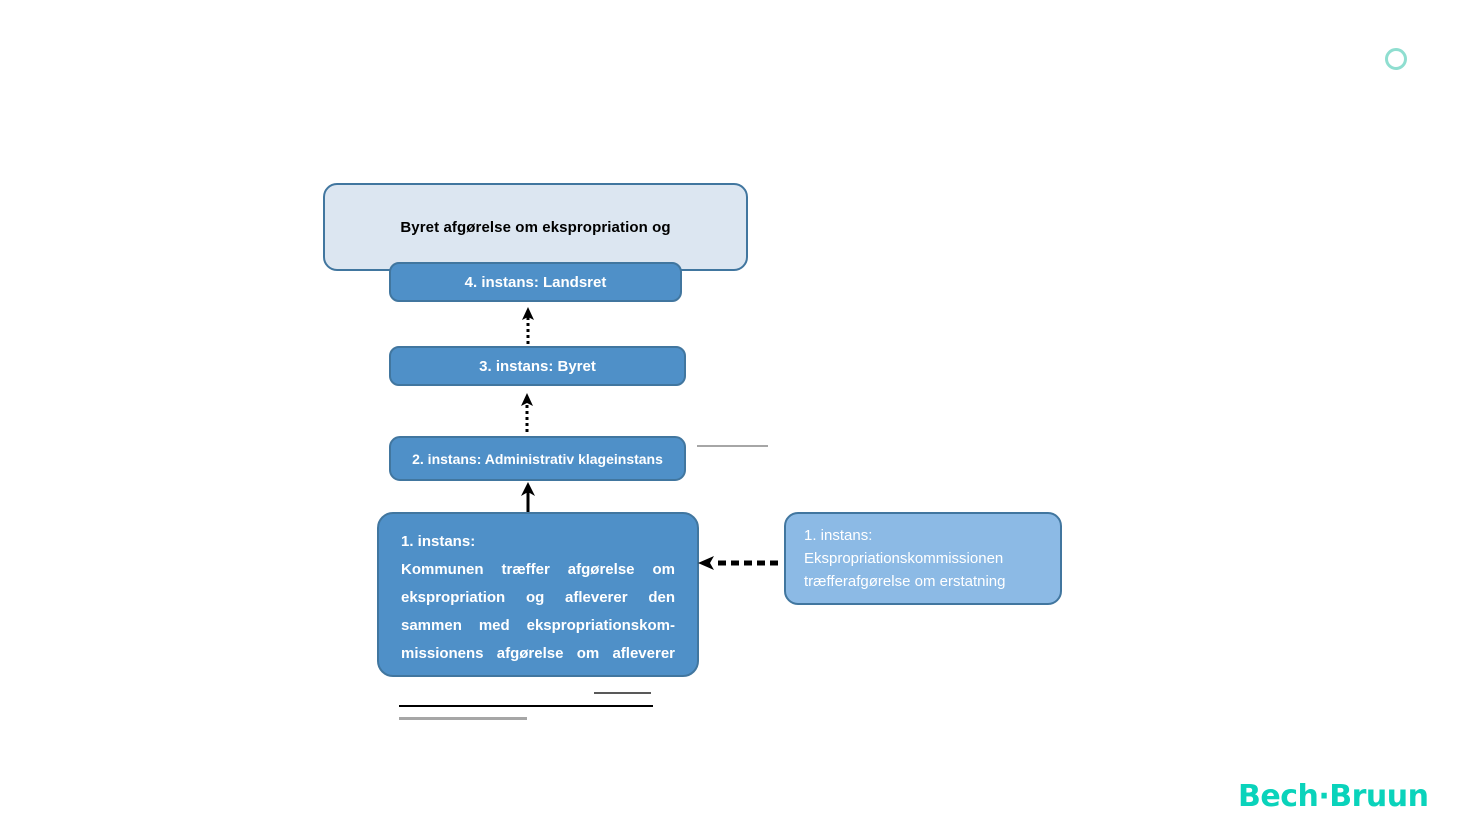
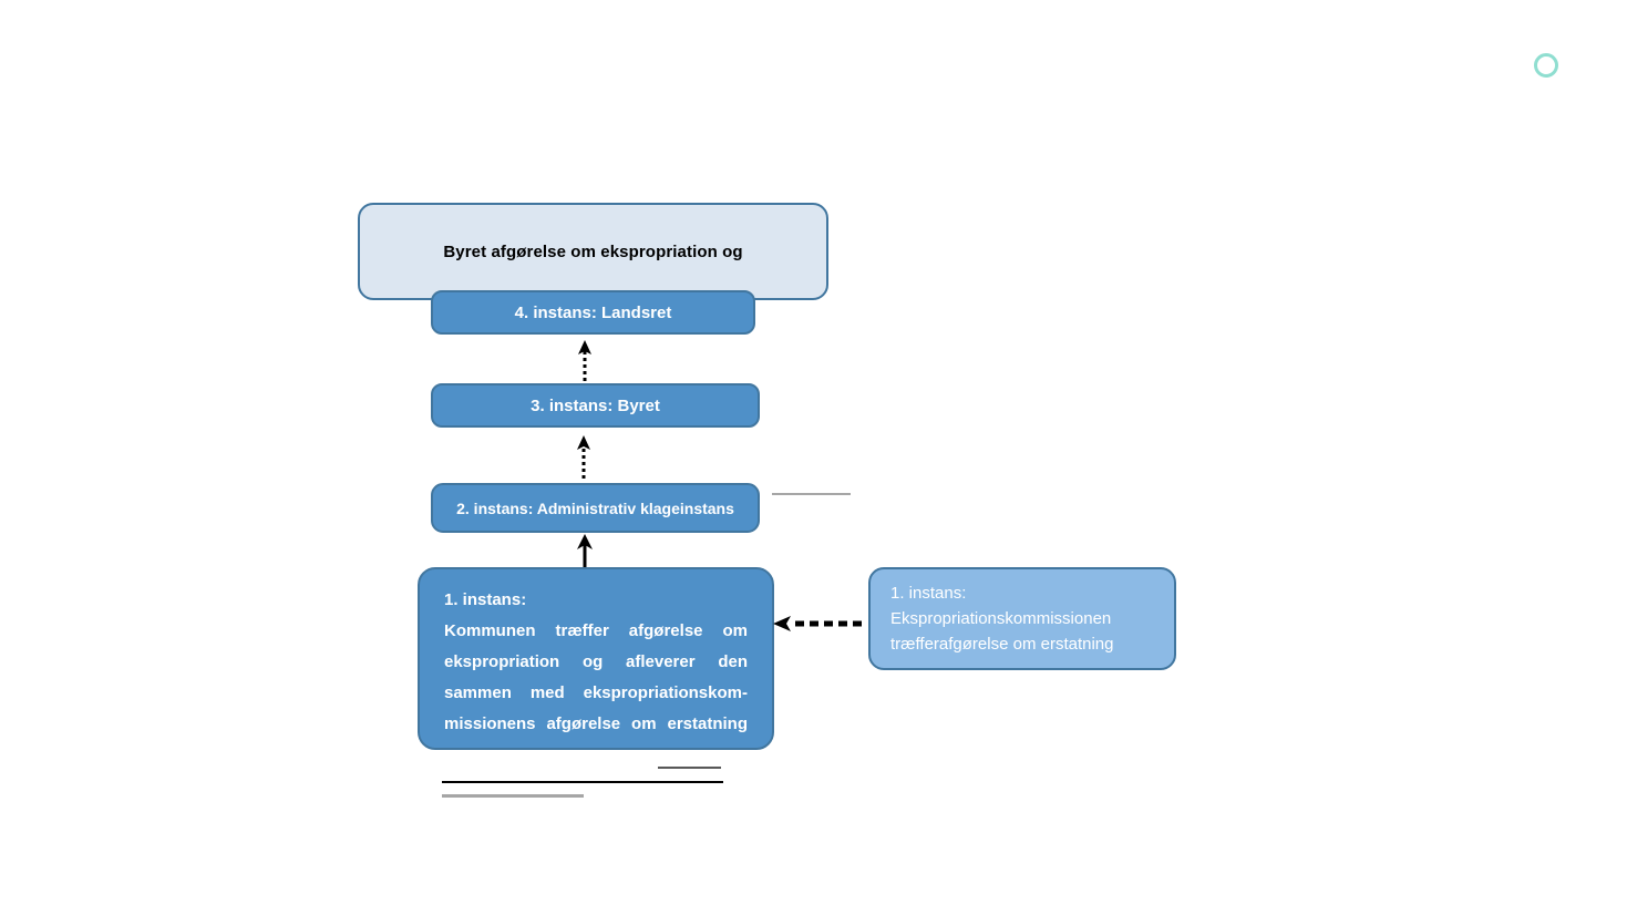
  Byret afgørelse om ekspropriation og
  4. instans: Landsret
  3. instans: Byret
  2. instans: Administrativ klageinstans
  1. instans:
- Kommunen træffer afgørelse om ekspropriation og afleverer den sammen med ekspropriationskom-missionens afgørelse om afleverer
+ Kommunen træffer afgørelse om ekspropriation og afleverer den sammen med ekspropriationskom-missionens afgørelse om erstatning
  1. instans:
  Ekspropriationskommissionen
  træfferafgørelse om erstatning
- Bech·Bruun
